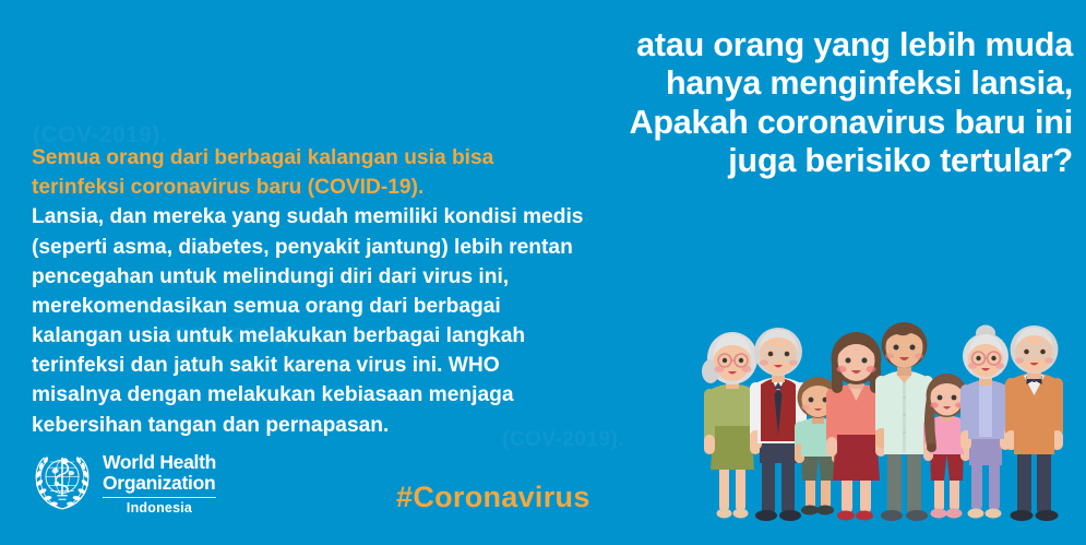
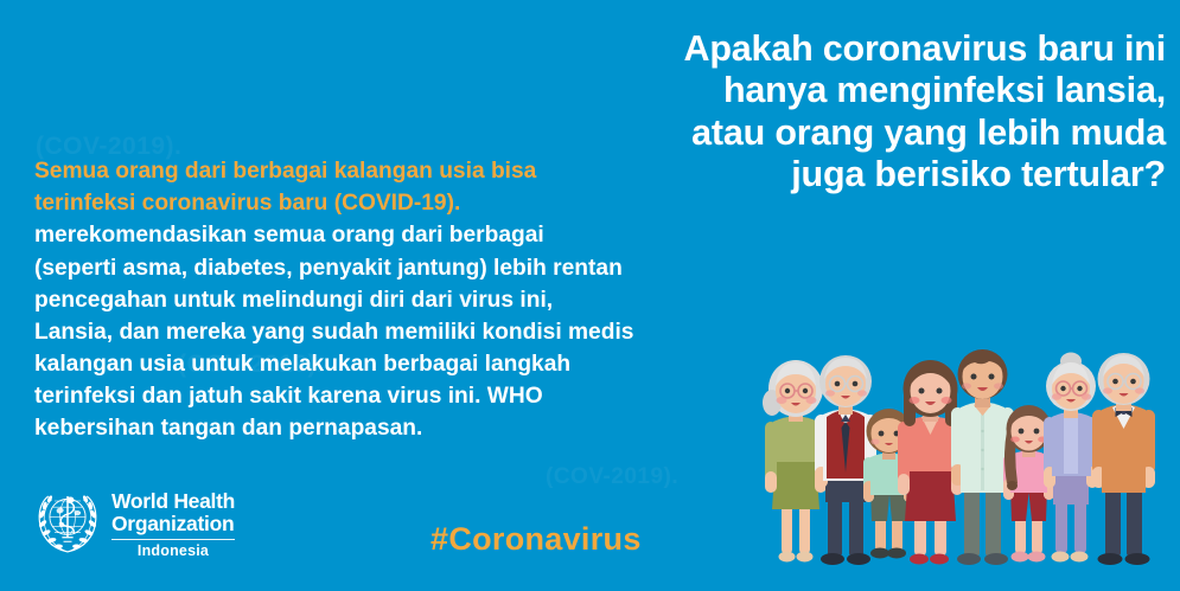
  (COV-2019).
- atau orang yang lebih muda
+ Apakah coronavirus baru ini
  hanya menginfeksi lansia,
- Apakah coronavirus baru ini
+ atau orang yang lebih muda
  juga berisiko tertular?
  Semua orang dari berbagai kalangan usia bisa
  terinfeksi coronavirus baru (COVID-19).
- Lansia, dan mereka yang sudah memiliki kondisi medis
+ merekomendasikan semua orang dari berbagai
  (seperti asma, diabetes, penyakit jantung) lebih rentan
  pencegahan untuk melindungi diri dari virus ini,
- merekomendasikan semua orang dari berbagai
+ Lansia, dan mereka yang sudah memiliki kondisi medis
  kalangan usia untuk melakukan berbagai langkah
  terinfeksi dan jatuh sakit karena virus ini. WHO
- misalnya dengan melakukan kebiasaan menjaga
  kebersihan tangan dan pernapasan.
  #Coronavirus
  World Health
  Organization
  Indonesia
